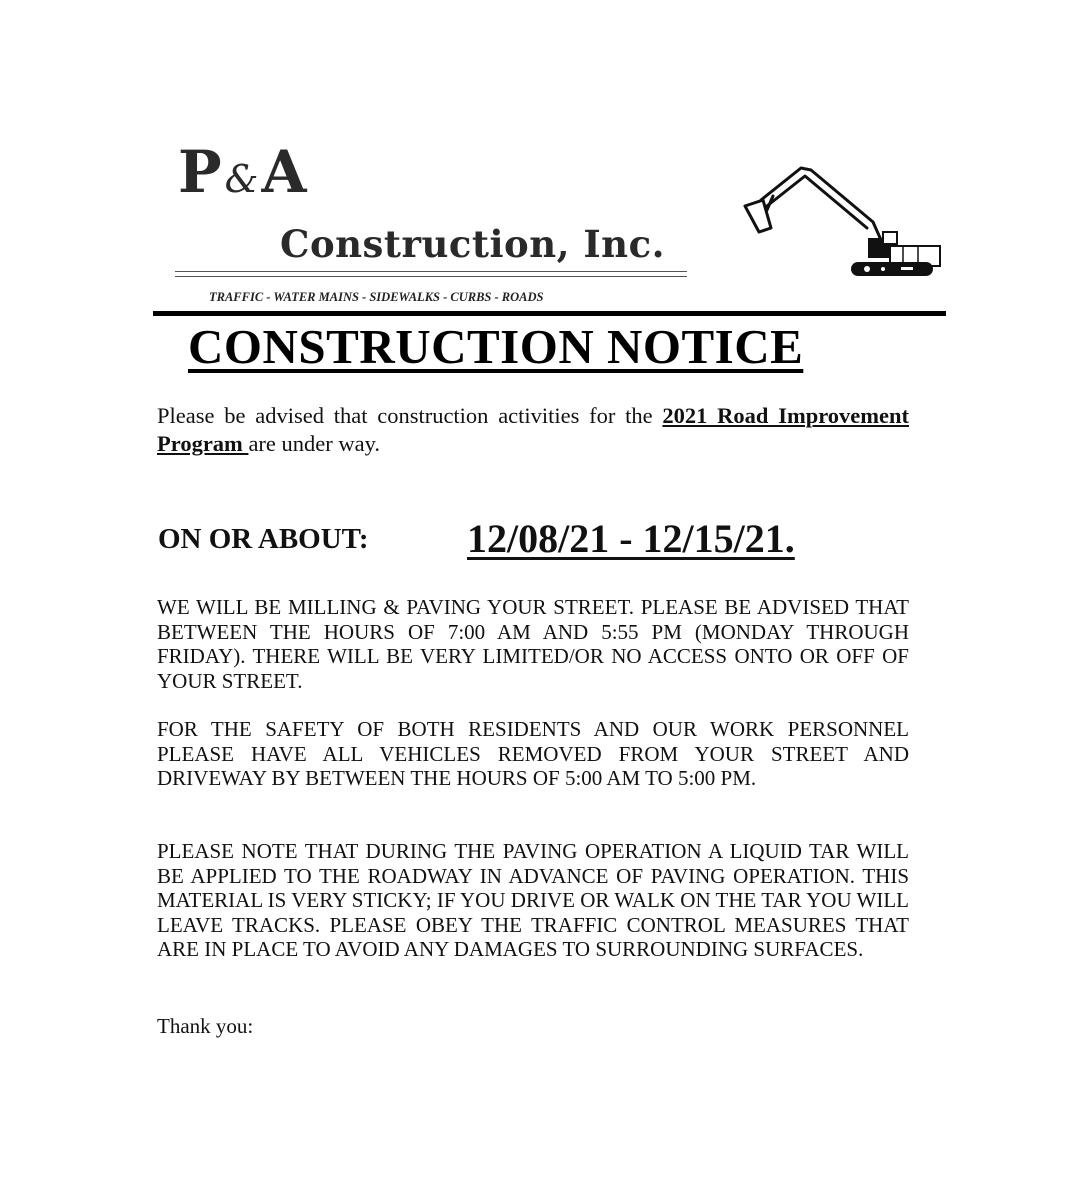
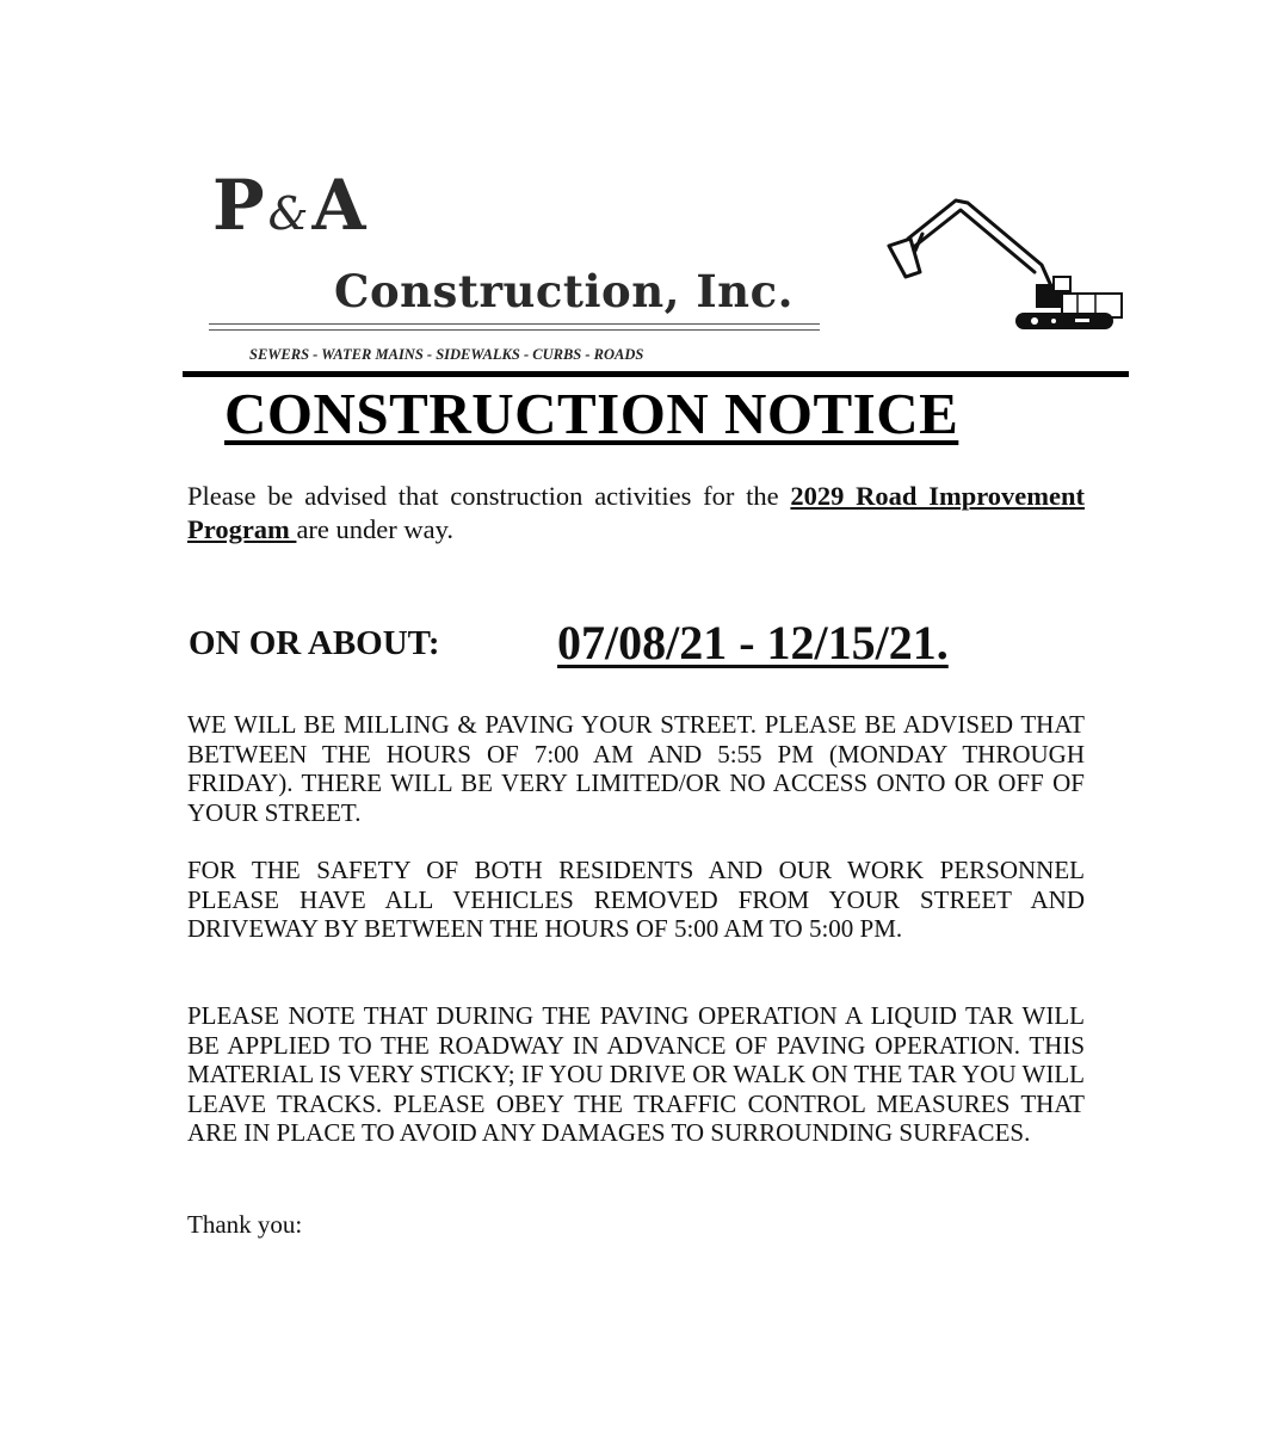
  P&A
  Construction, Inc.
- TRAFFIC - WATER MAINS - SIDEWALKS - CURBS - ROADS
+ SEWERS - WATER MAINS - SIDEWALKS - CURBS - ROADS
  CONSTRUCTION NOTICE
- Please be advised that construction activities for the 2021 Road Improvement Program are under way.
+ Please be advised that construction activities for the 2029 Road Improvement Program are under way.
  ON OR ABOUT:
- 12/08/21 - 12/15/21.
+ 07/08/21 - 12/15/21.
  WE WILL BE MILLING & PAVING YOUR STREET. PLEASE BE ADVISED THAT BETWEEN THE HOURS OF 7:00 AM AND 5:55 PM (MONDAY THROUGH FRIDAY). THERE WILL BE VERY LIMITED/OR NO ACCESS ONTO OR OFF OF YOUR STREET.
  FOR THE SAFETY OF BOTH RESIDENTS AND OUR WORK PERSONNEL PLEASE HAVE ALL VEHICLES REMOVED FROM YOUR STREET AND DRIVEWAY BY BETWEEN THE HOURS OF 5:00 AM TO 5:00 PM.
  PLEASE NOTE THAT DURING THE PAVING OPERATION A LIQUID TAR WILL BE APPLIED TO THE ROADWAY IN ADVANCE OF PAVING OPERATION. THIS MATERIAL IS VERY STICKY; IF YOU DRIVE OR WALK ON THE TAR YOU WILL LEAVE TRACKS. PLEASE OBEY THE TRAFFIC CONTROL MEASURES THAT ARE IN PLACE TO AVOID ANY DAMAGES TO SURROUNDING SURFACES.
  Thank you:
